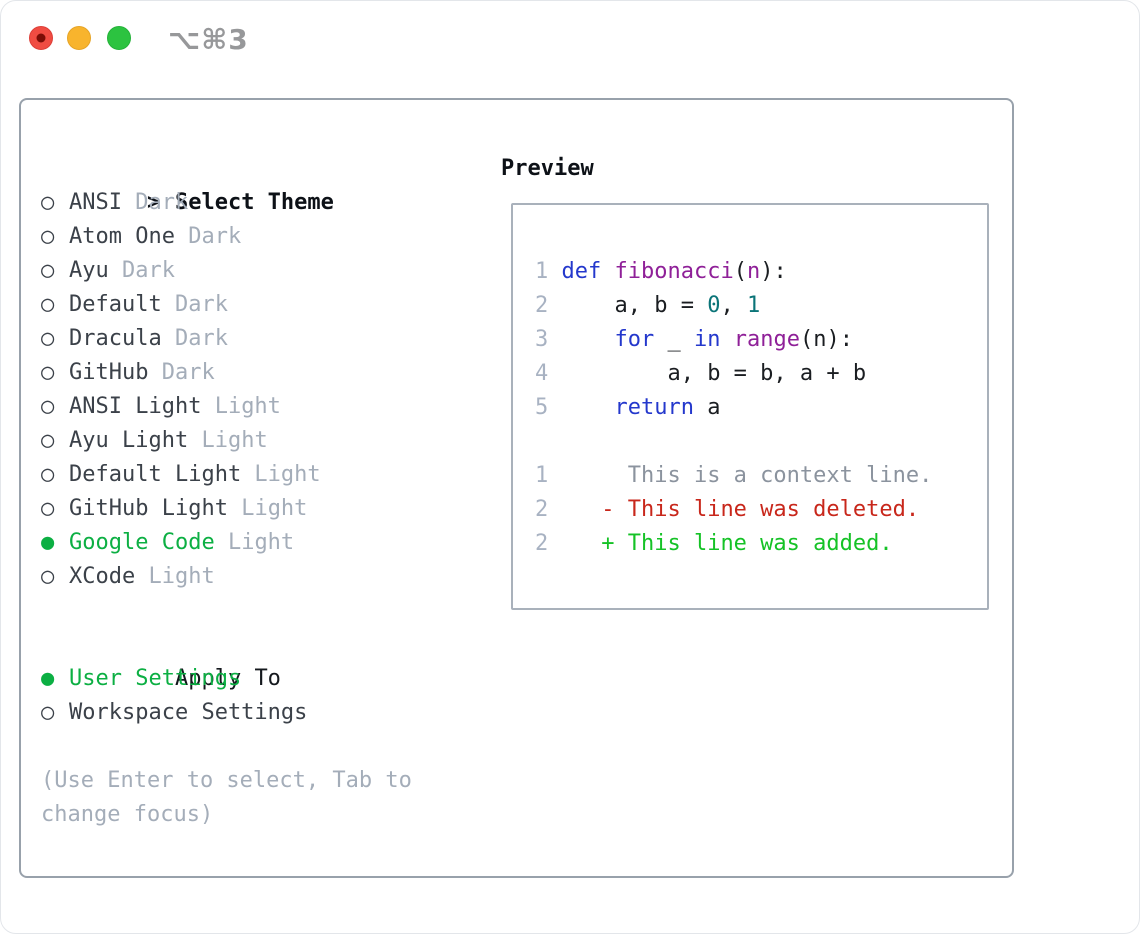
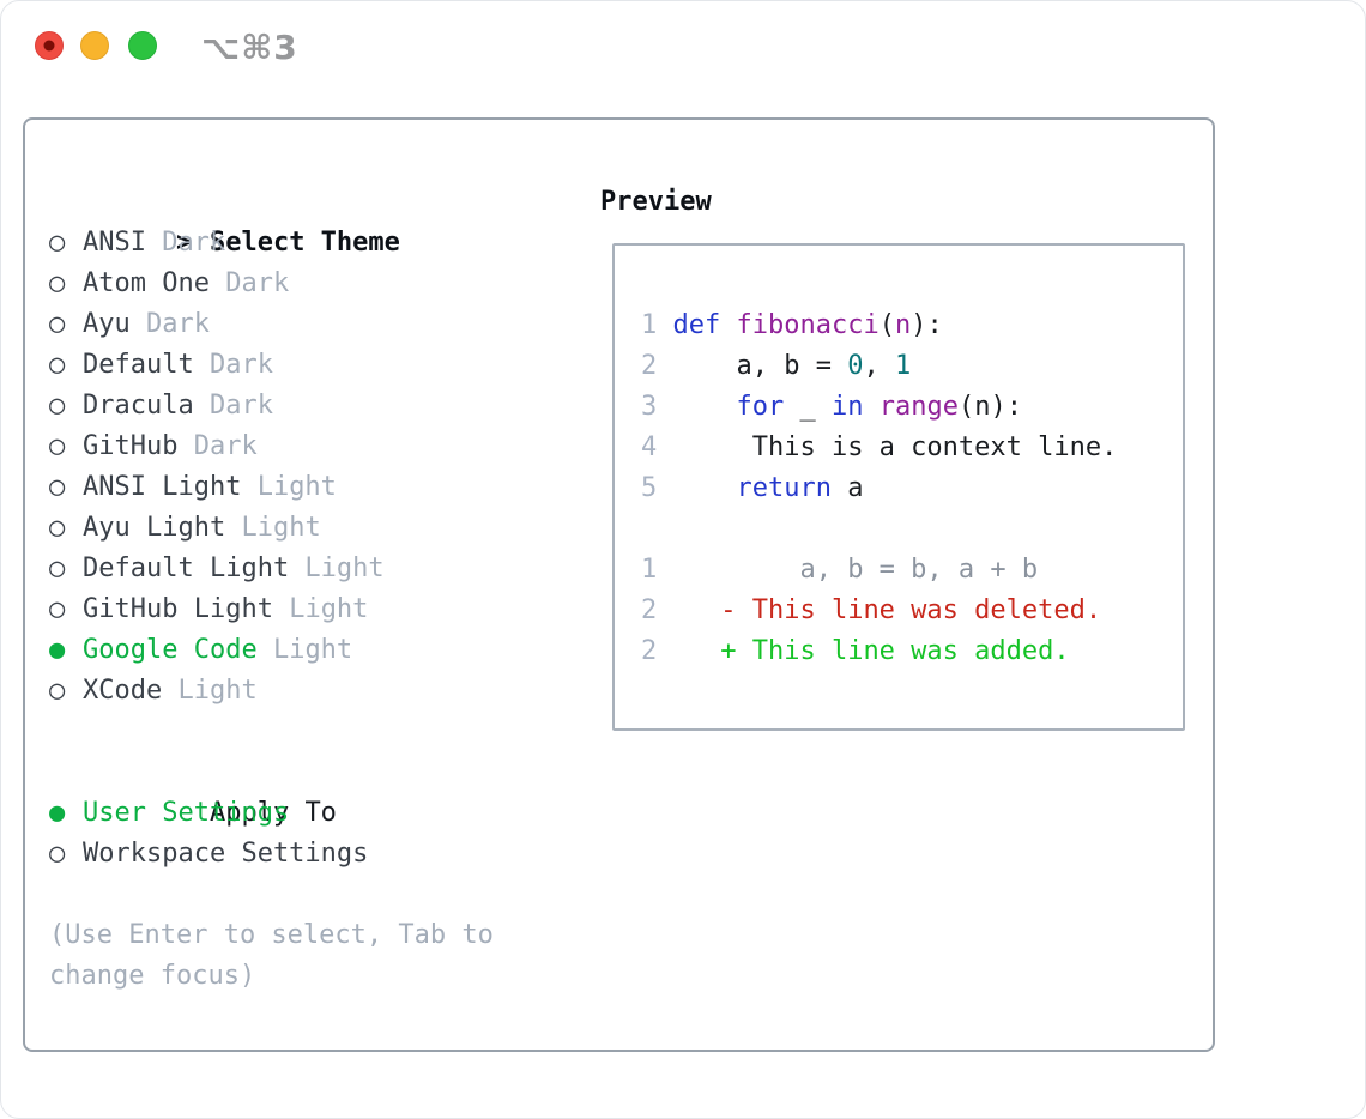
  ⌥⌘3
  > Select Theme
  ○ ANSI Dark
  ○ Atom One Dark
  ○ Ayu Dark
  ○ Default Dark
  ○ Dracula Dark
  ○ GitHub Dark
  ○ ANSI Light Light
  ○ Ayu Light Light
  ○ Default Light Light
  ○ GitHub Light Light
  ● Google Code Light
  ○ XCode Light
  Apply To
  ● User Settings
  ○ Workspace Settings
  (Use Enter to select, Tab to
  change focus)
  Preview
  1 def fibonacci(n):
  2 a, b = 0, 1
  3 for _ in range(n):
- 4 a, b = b, a + b
+ 4 This is a context line.
  5 return a
- 1 This is a context line.
+ 1 a, b = b, a + b
  2 - This line was deleted.
  2 + This line was added.
